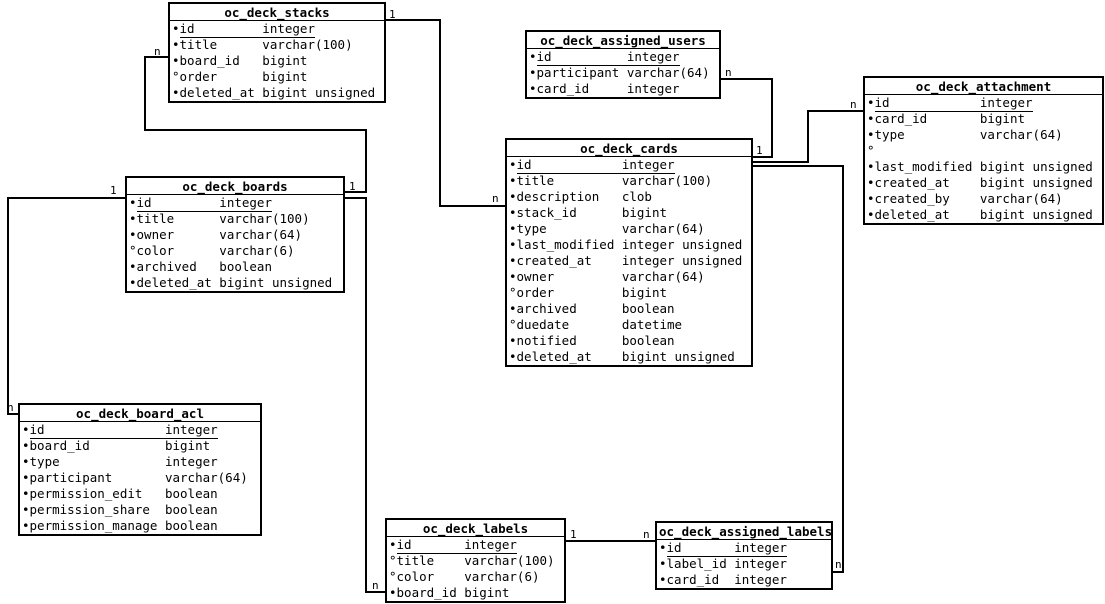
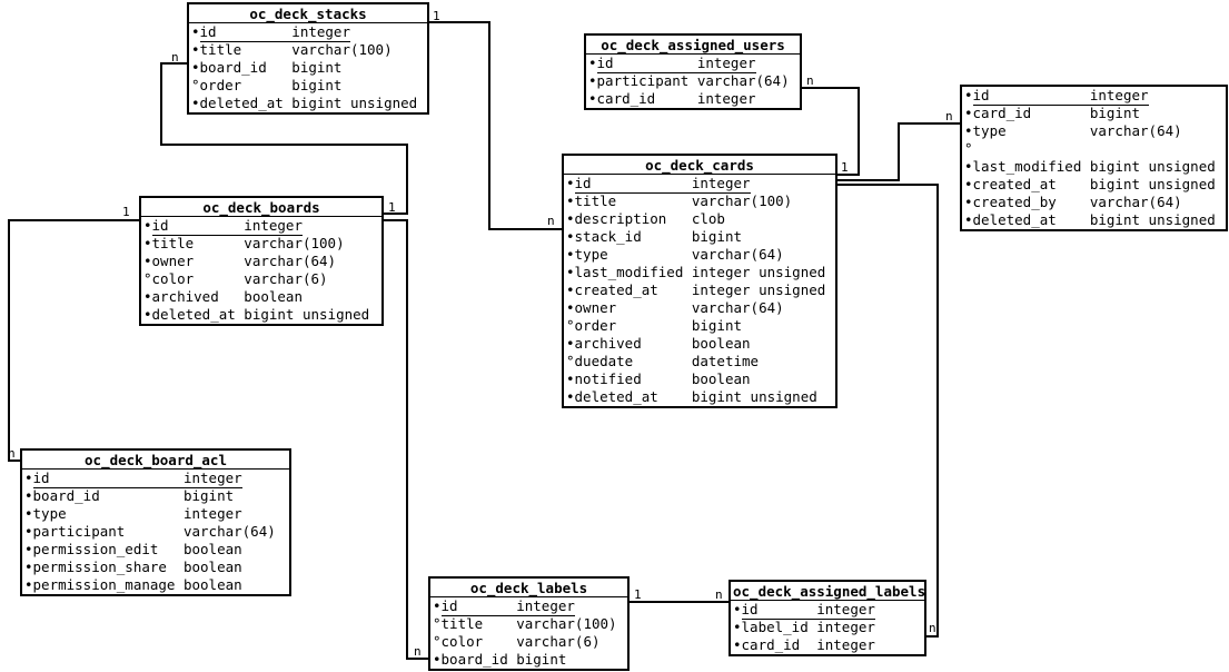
  1
  n
  1
  n
  1
  n
  1
  n
  n
  n
  1
  n
  n
  oc_deck_stacks
  •
  id
  integer
  •
  title
  varchar(100)
  •
  board_id
  bigint
  °
  order
  bigint
  •
  deleted_at
  bigint unsigned
  oc_deck_assigned_users
  •
  id
  integer
  •
  participant
  varchar(64)
  •
  card_id
  integer
- oc_deck_attachment
  •
  id
  integer
  •
  card_id
  bigint
  •
  type
  varchar(64)
  °
  •
  last_modified
  bigint unsigned
  •
  created_at
  bigint unsigned
  •
  created_by
  varchar(64)
  •
  deleted_at
  bigint unsigned
  oc_deck_cards
  •
  id
  integer
  •
  title
  varchar(100)
  •
  description
  clob
  •
  stack_id
  bigint
  •
  type
  varchar(64)
  •
  last_modified
  integer unsigned
  •
  created_at
  integer unsigned
  •
  owner
  varchar(64)
  °
  order
  bigint
  •
  archived
  boolean
  °
  duedate
  datetime
  •
  notified
  boolean
  •
  deleted_at
  bigint unsigned
  oc_deck_boards
  •
  id
  integer
  •
  title
  varchar(100)
  •
  owner
  varchar(64)
  °
  color
  varchar(6)
  •
  archived
  boolean
  •
  deleted_at
  bigint unsigned
  oc_deck_board_acl
  •
  id
  integer
  •
  board_id
  bigint
  •
  type
  integer
  •
  participant
  varchar(64)
  •
  permission_edit
  boolean
  •
  permission_share
  boolean
  •
  permission_manage
  boolean
  oc_deck_labels
  •
  id
  integer
  °
  title
  varchar(100)
  °
  color
  varchar(6)
  •
  board_id
  bigint
  oc_deck_assigned_labels
  •
  id
  integer
  •
  label_id
  integer
  •
  card_id
  integer
